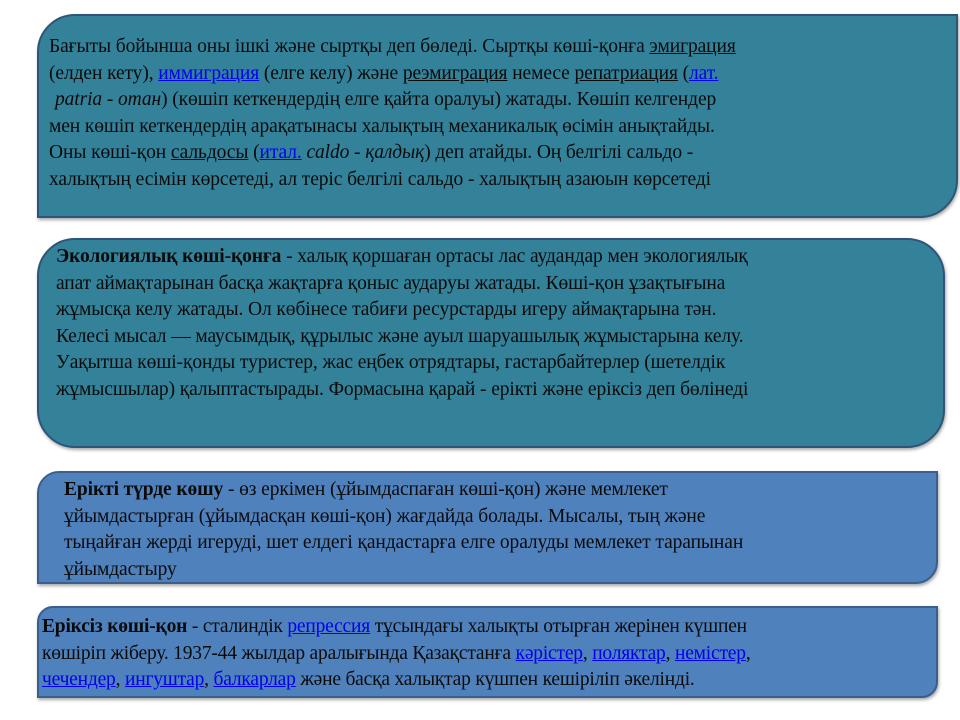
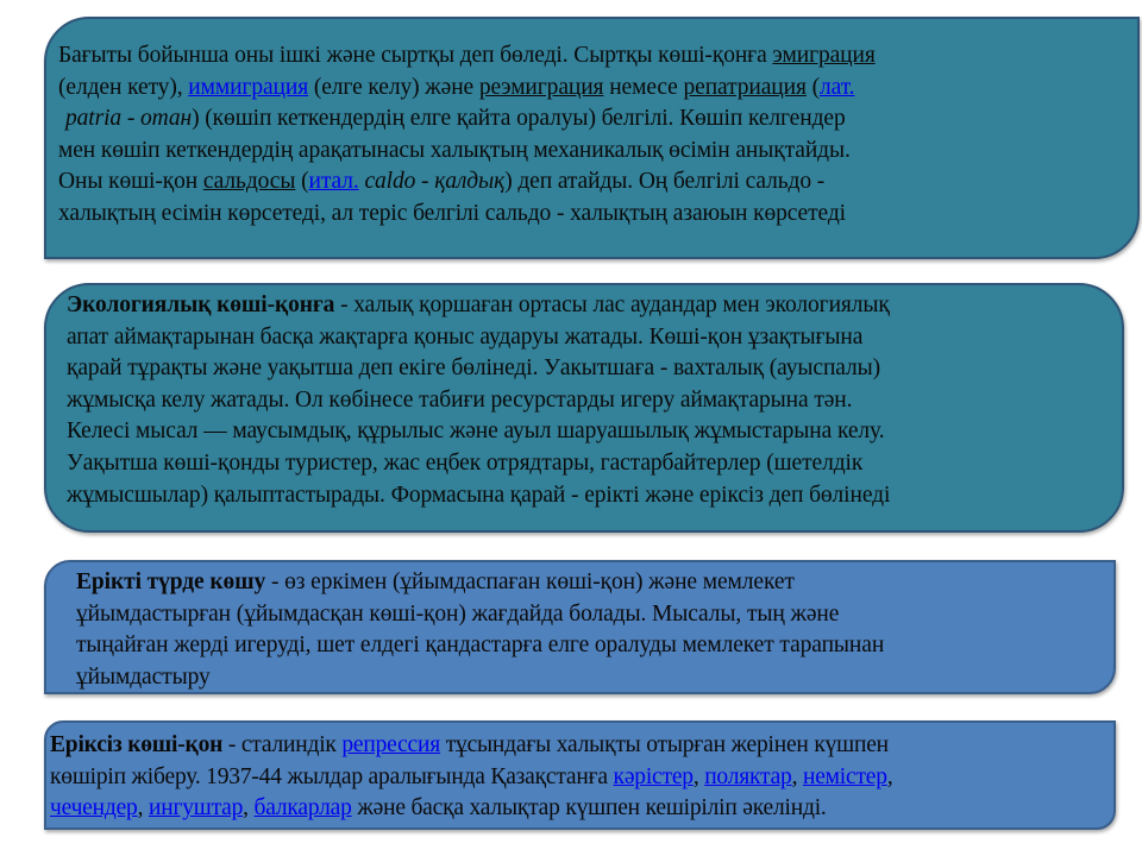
  Бағыты бойынша оны ішкі және сыртқы деп бөледі. Сыртқы көші-қонға эмиграция
  (елден кету), иммиграция (елге келу) және реэмиграция немесе репатриация (лат.
- patria - отан) (көшіп кеткендердің елге қайта оралуы) жатады. Көшіп келгендер
+ patria - отан) (көшіп кеткендердің елге қайта оралуы) белгілі. Көшіп келгендер
  мен көшіп кеткендердің арақатынасы халықтың механикалық өсімін анықтайды.
  Оны көші-қон сальдосы (итал. caldo - қалдық) деп атайды. Оң белгілі сальдо -
  халықтың есімін көрсетеді, ал теріс белгілі сальдо - халықтың азаюын көрсетеді
  Экологиялық көші-қонға - халық қоршаған ортасы лас аудандар мен экологиялық
  апат аймақтарынан басқа жақтарға қоныс аударуы жатады. Көші-қон ұзақтығына
+ қарай тұрақты және уақытша деп екіге бөлінеді. Уакытшаға - вахталық (ауыспалы)
  жұмысқа келу жатады. Ол көбінесе табиғи ресурстарды игеру аймақтарына тән.
  Келесі мысал — маусымдық, құрылыс және ауыл шаруашылық жұмыстарына келу.
  Уақытша көші-қонды туристер, жас еңбек отрядтары, гастарбайтерлер (шетелдік
  жұмысшылар) қалыптастырады. Формасына қарай - ерікті және еріксіз деп бөлінеді
  Ерікті түрде көшу - өз еркімен (ұйымдаспаған көші-қон) және мемлекет
  ұйымдастырған (ұйымдасқан көші-қон) жағдайда болады. Мысалы, тың және
  тыңайған жерді игеруді, шет елдегі қандастарға елге оралуды мемлекет тарапынан
  ұйымдастыру
  Еріксіз көші-қон - сталиндік репрессия тұсындағы халықты отырған жерінен күшпен
  көшіріп жіберу. 1937-44 жылдар аралығында Қазақстанға кәрістер, поляктар, немістер,
  чечендер, ингуштар, балкарлар және басқа халықтар күшпен кешіріліп әкелінді.
